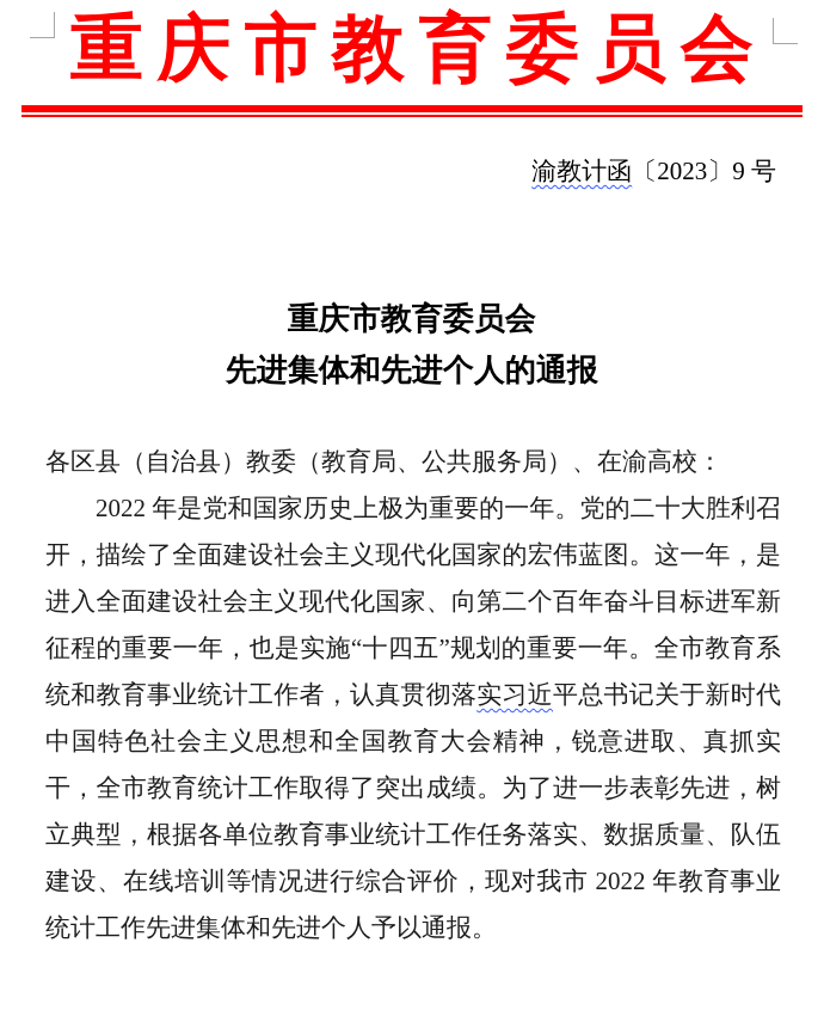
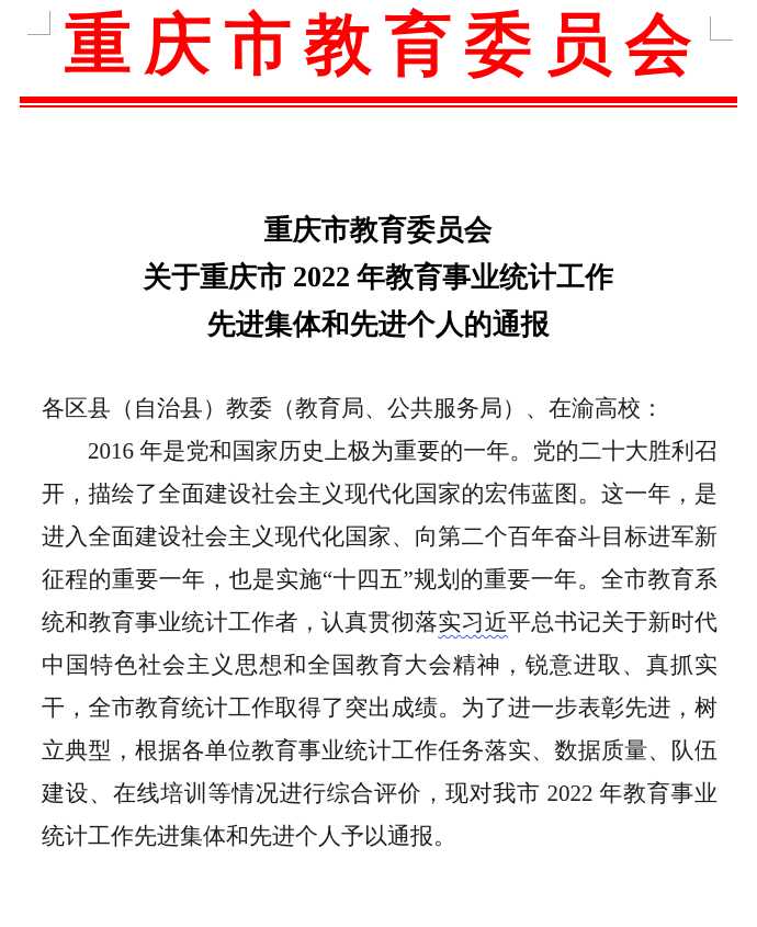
  重庆市教育委员会
- 渝教计函〔2023〕9 号
  重庆市教育委员会
+ 关于重庆市 2022 年教育事业统计工作
  先进集体和先进个人的通报
  各区县（自治县）教委（教育局、公共服务局）、在渝高校：
- 2022 年是党和国家历史上极为重要的一年。党的二十大胜利召开，描绘了全面建设社会主义现代化国家的宏伟蓝图。这一年，是进入全面建设社会主义现代化国家、向第二个百年奋斗目标进军新征程的重要一年，也是实施“十四五”规划的重要一年。全市教育系统和教育事业统计工作者，认真贯彻落实习近平总书记关于新时代中国特色社会主义思想和全国教育大会精神，锐意进取、真抓实干，全市教育统计工作取得了突出成绩。为了进一步表彰先进，树立典型，根据各单位教育事业统计工作任务落实、数据质量、队伍建设、在线培训等情况进行综合评价，现对我市 2022 年教育事业统计工作先进集体和先进个人予以通报。
+ 2016 年是党和国家历史上极为重要的一年。党的二十大胜利召开，描绘了全面建设社会主义现代化国家的宏伟蓝图。这一年，是进入全面建设社会主义现代化国家、向第二个百年奋斗目标进军新征程的重要一年，也是实施“十四五”规划的重要一年。全市教育系统和教育事业统计工作者，认真贯彻落实习近平总书记关于新时代中国特色社会主义思想和全国教育大会精神，锐意进取、真抓实干，全市教育统计工作取得了突出成绩。为了进一步表彰先进，树立典型，根据各单位教育事业统计工作任务落实、数据质量、队伍建设、在线培训等情况进行综合评价，现对我市 2022 年教育事业统计工作先进集体和先进个人予以通报。
